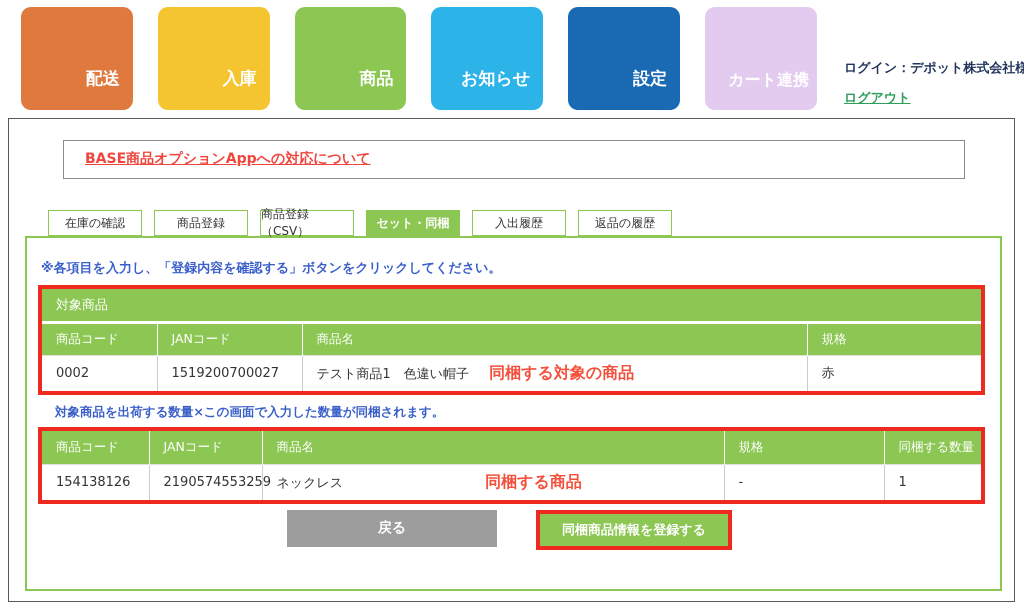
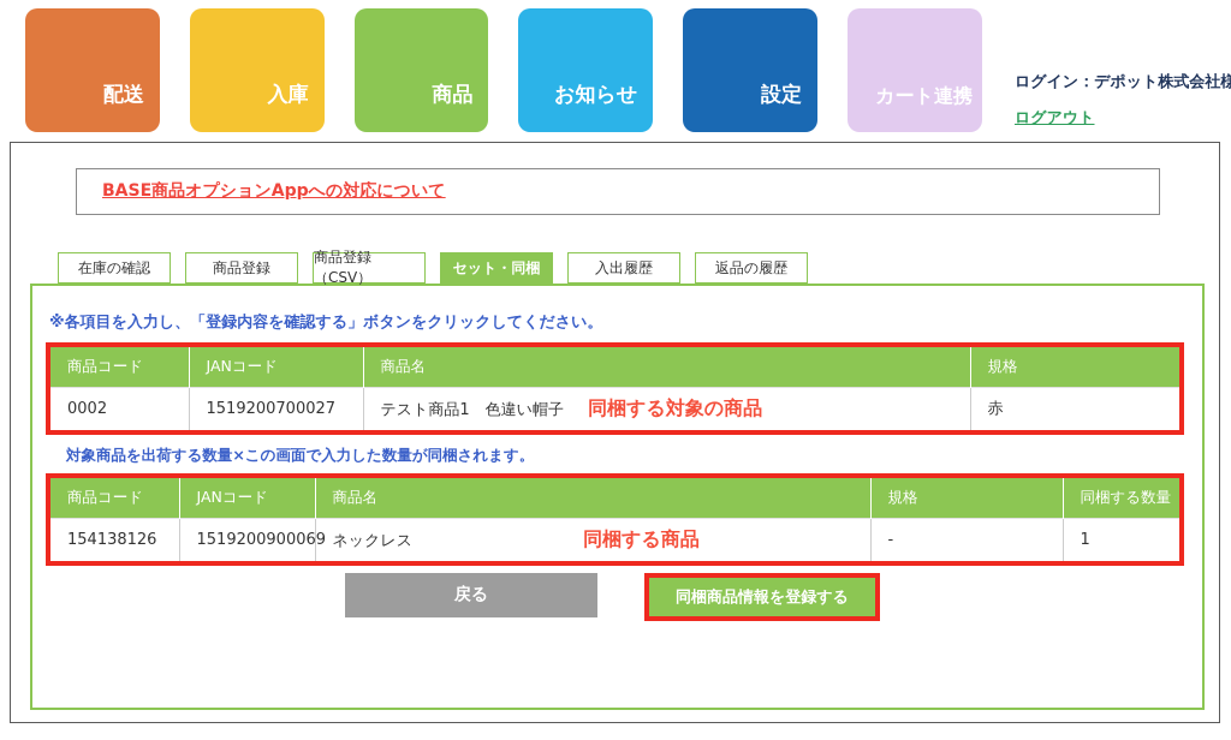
  配送
  入庫
  商品
  お知らせ
  設定
  カート連携
  ログイン：デポット株式会社様
  ログアウト
  BASE商品オプションAppへの対応について
  在庫の確認
  商品登録
  商品登録（CSV）
  セット・同梱
  入出履歴
  返品の履歴
  ※各項目を入力し、「登録内容を確認する」ボタンをクリックしてください。
- 対象商品
  商品コード	JANコード	商品名	規格
  0002	1519200700027	テスト商品1 色違い帽子 同梱する対象の商品	赤
  対象商品を出荷する数量×この画面で入力した数量が同梱されます。
  商品コード	JANコード	商品名	規格	同梱する数量
- 154138126	2190574553259	ネックレス 同梱する商品	-	1
+ 154138126	1519200900069	ネックレス 同梱する商品	-	1
  戻る
  同梱商品情報を登録する
